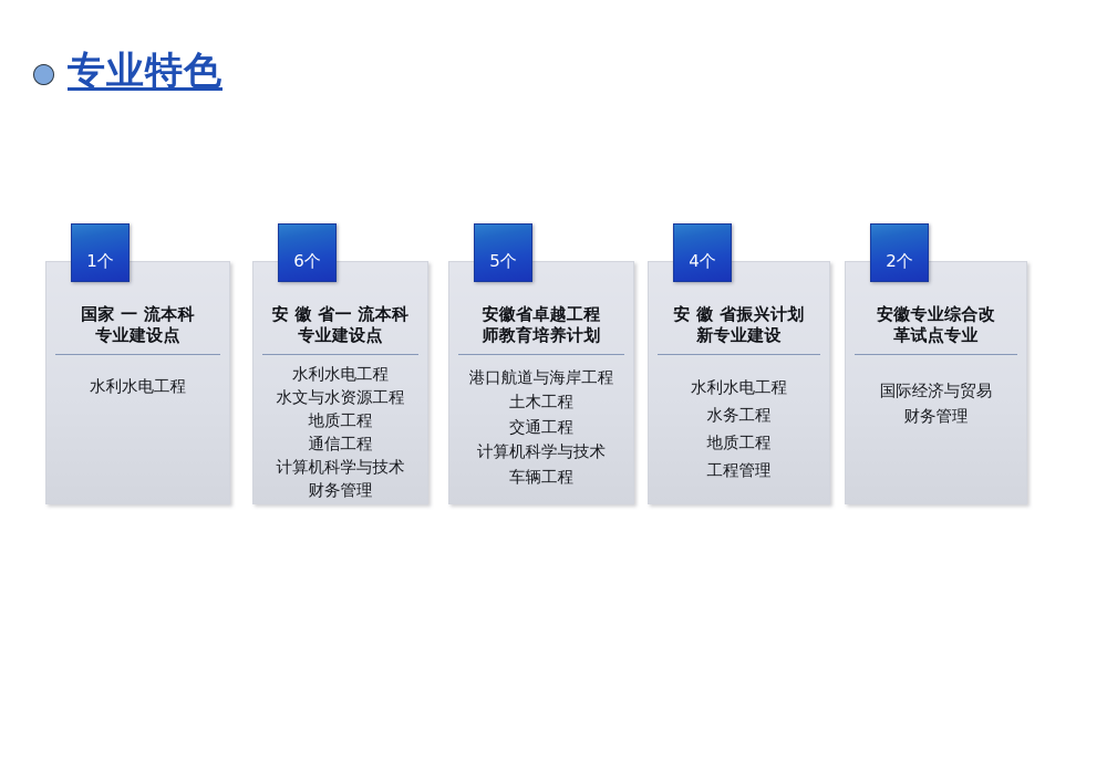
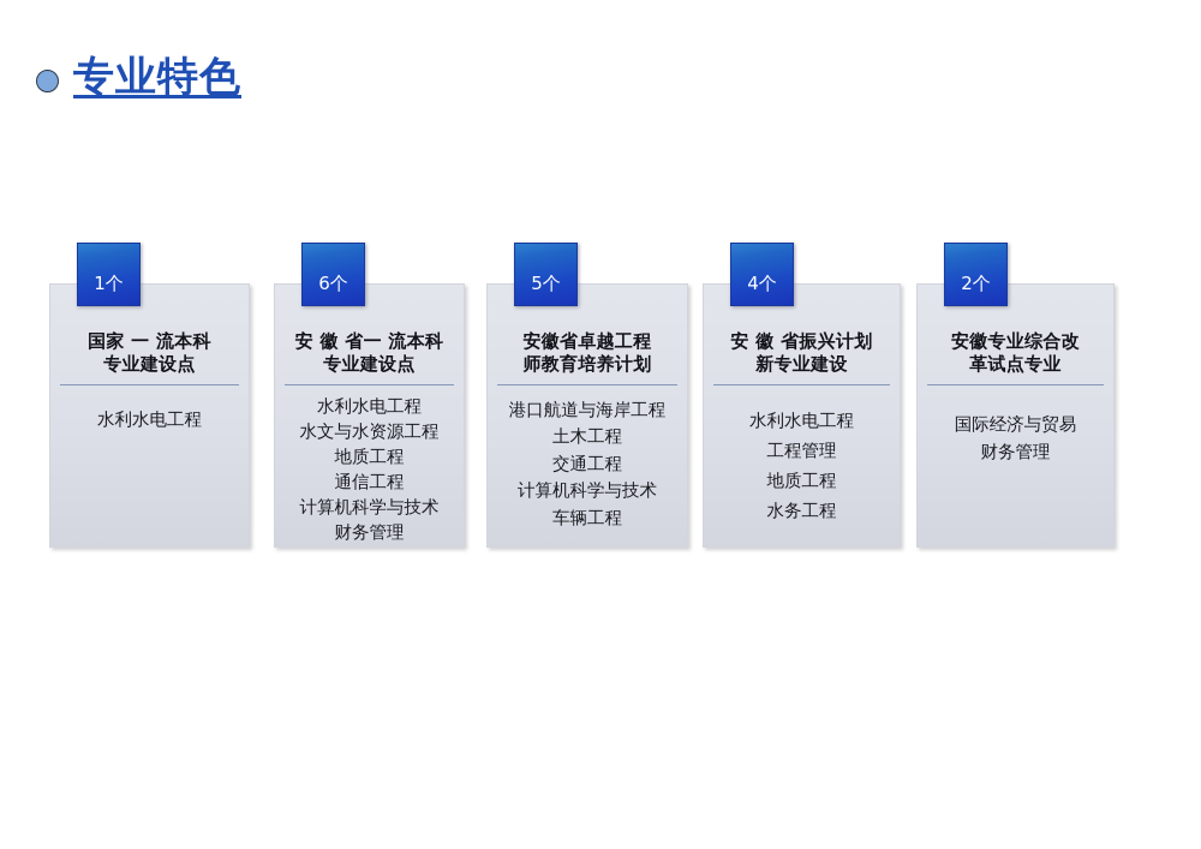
  专业特色
  1个
  国家 一 流本科
  专业建设点
  水利水电工程
  6个
  安 徽 省一 流本科
  专业建设点
  水利水电工程
  水文与水资源工程
  地质工程
  通信工程
  计算机科学与技术
  财务管理
  5个
  安徽省卓越工程
  师教育培养计划
  港口航道与海岸工程
  土木工程
  交通工程
  计算机科学与技术
  车辆工程
  4个
  安 徽 省振兴计划
  新专业建设
  水利水电工程
- 水务工程
+ 工程管理
  地质工程
- 工程管理
+ 水务工程
  2个
  安徽专业综合改
  革试点专业
  国际经济与贸易
  财务管理
